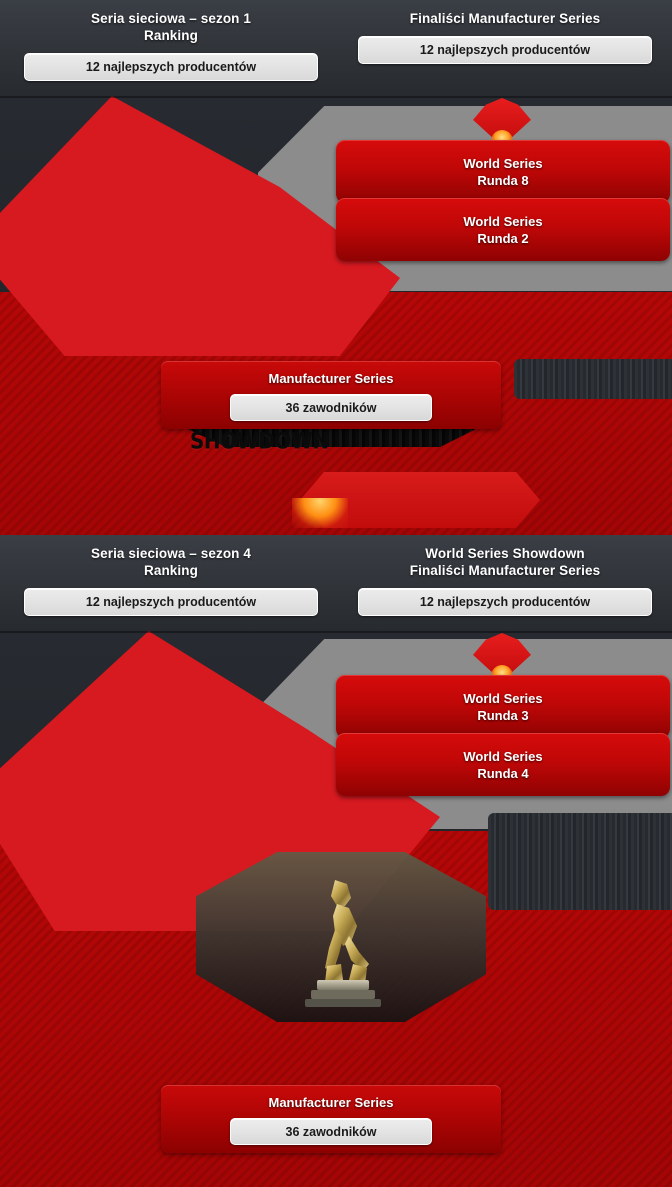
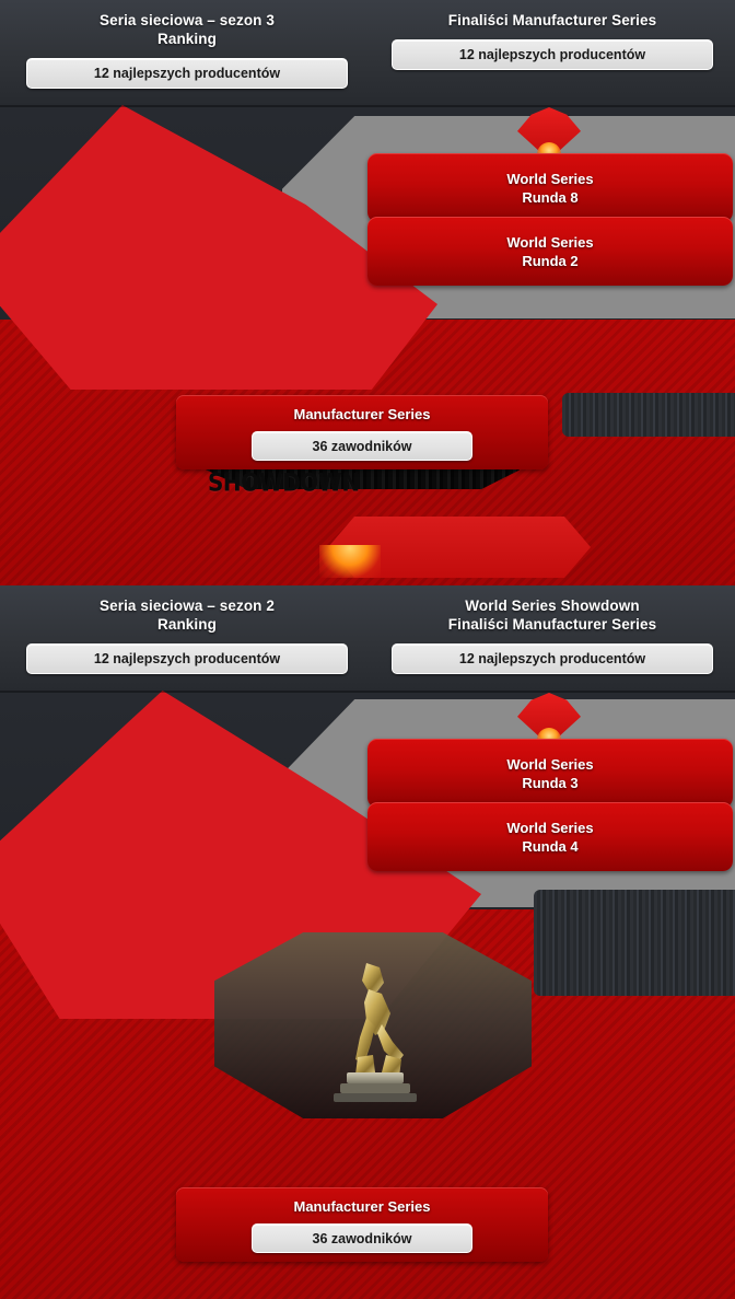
- Seria sieciowa – sezon 1
+ Seria sieciowa – sezon 3
  Ranking
  12 najlepszych producentów
  Finaliści Manufacturer Series
  12 najlepszych producentów
  World Series
  Runda 8
  World Series
  Runda 2
  Manufacturer Series
  36 zawodników
- Seria sieciowa – sezon 4
+ Seria sieciowa – sezon 2
  Ranking
  12 najlepszych producentów
  World Series Showdown
  Finaliści Manufacturer Series
  12 najlepszych producentów
  World Series
  Runda 3
  World Series
  Runda 4
  Manufacturer Series
  36 zawodników
